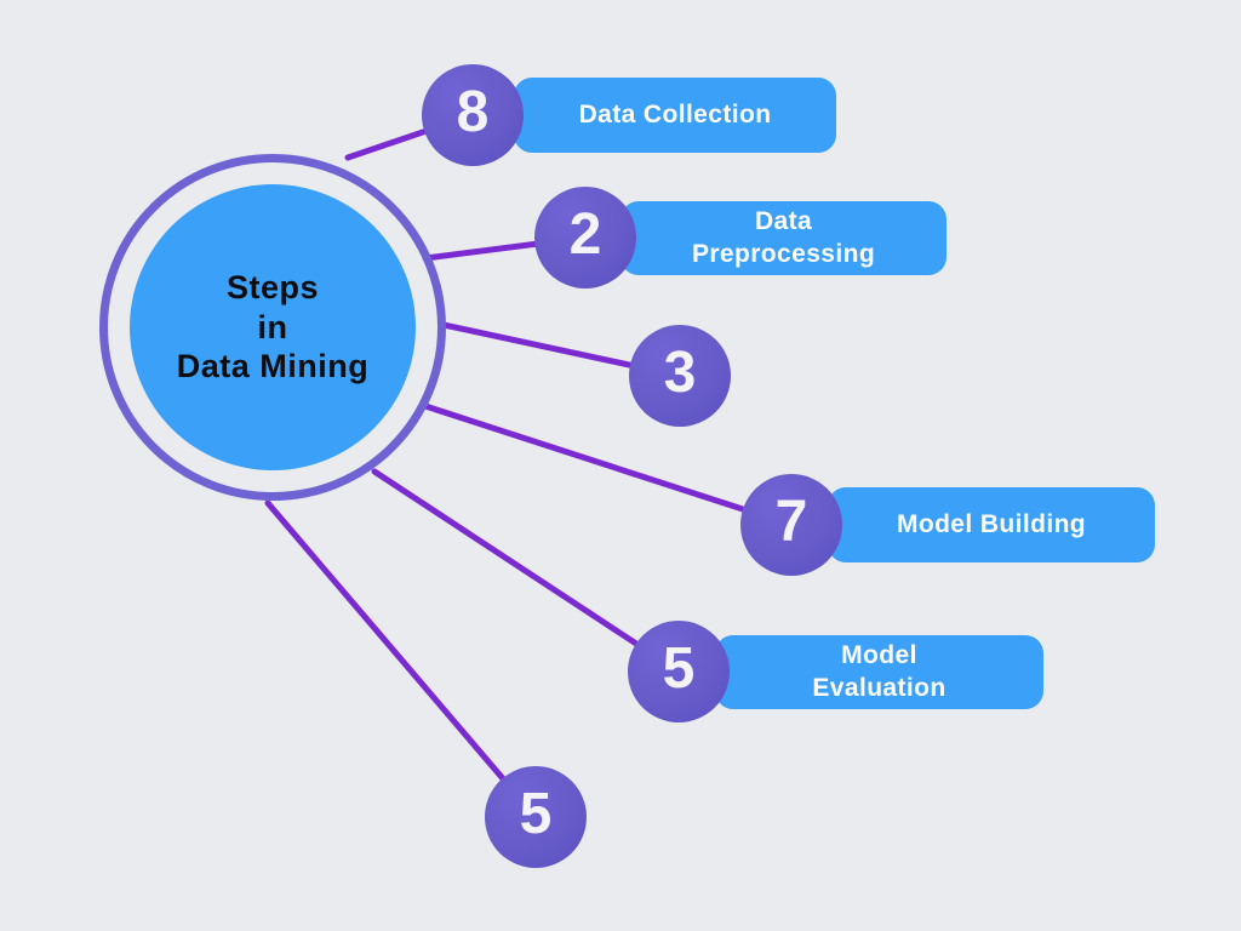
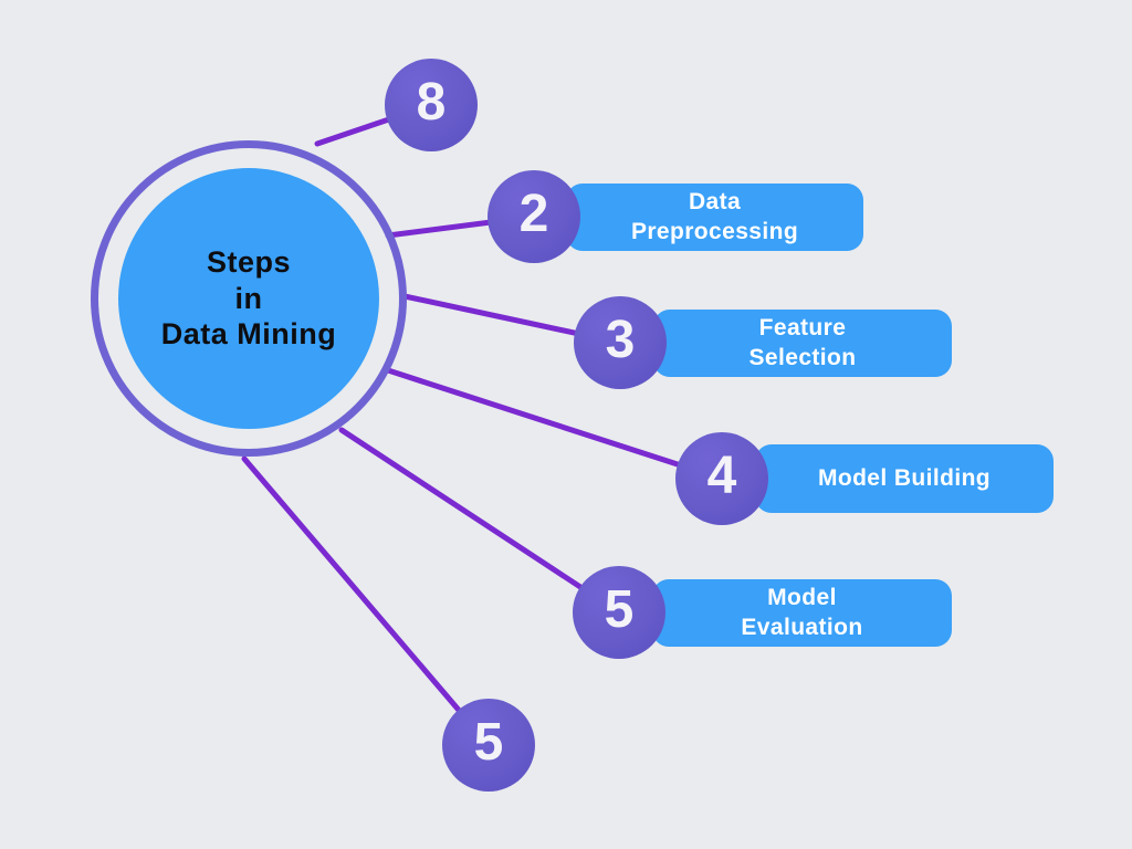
  Steps
  in
  Data Mining
- Data Collection
  8
  Data
  Preprocessing
  2
+ Feature
+ Selection
  3
  Model Building
- 7
+ 4
  Model
  Evaluation
  5
  5
